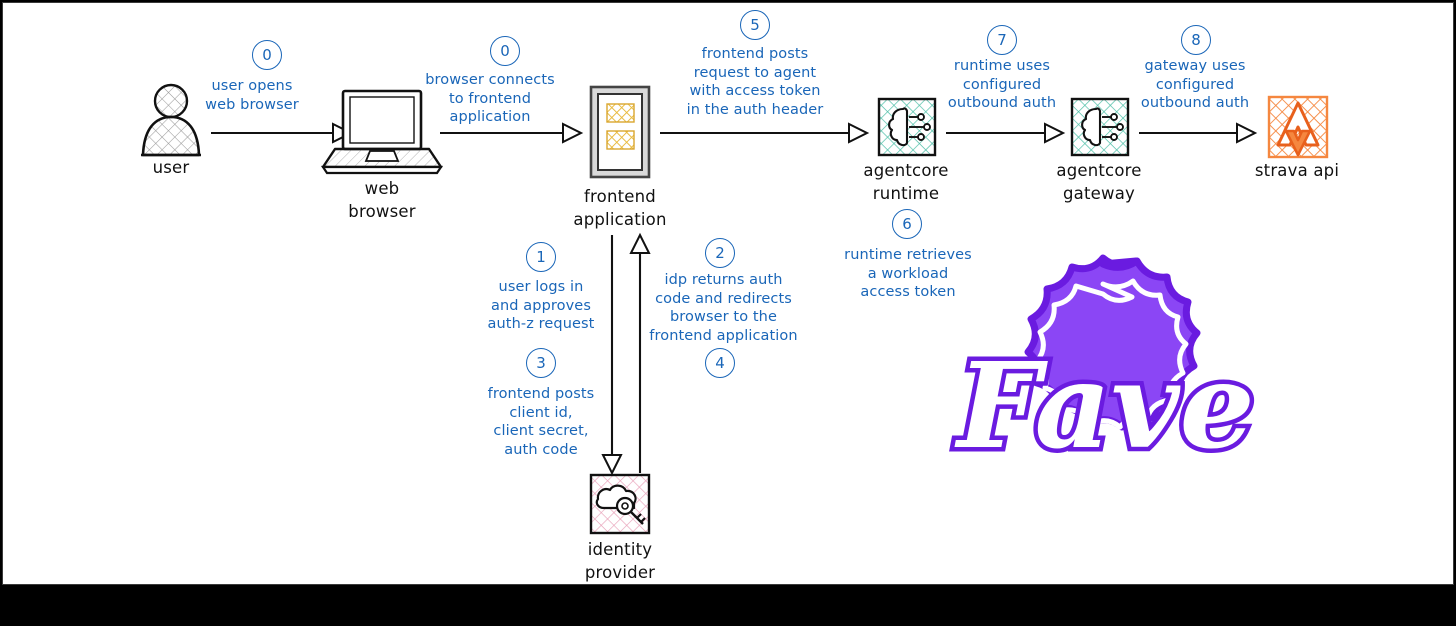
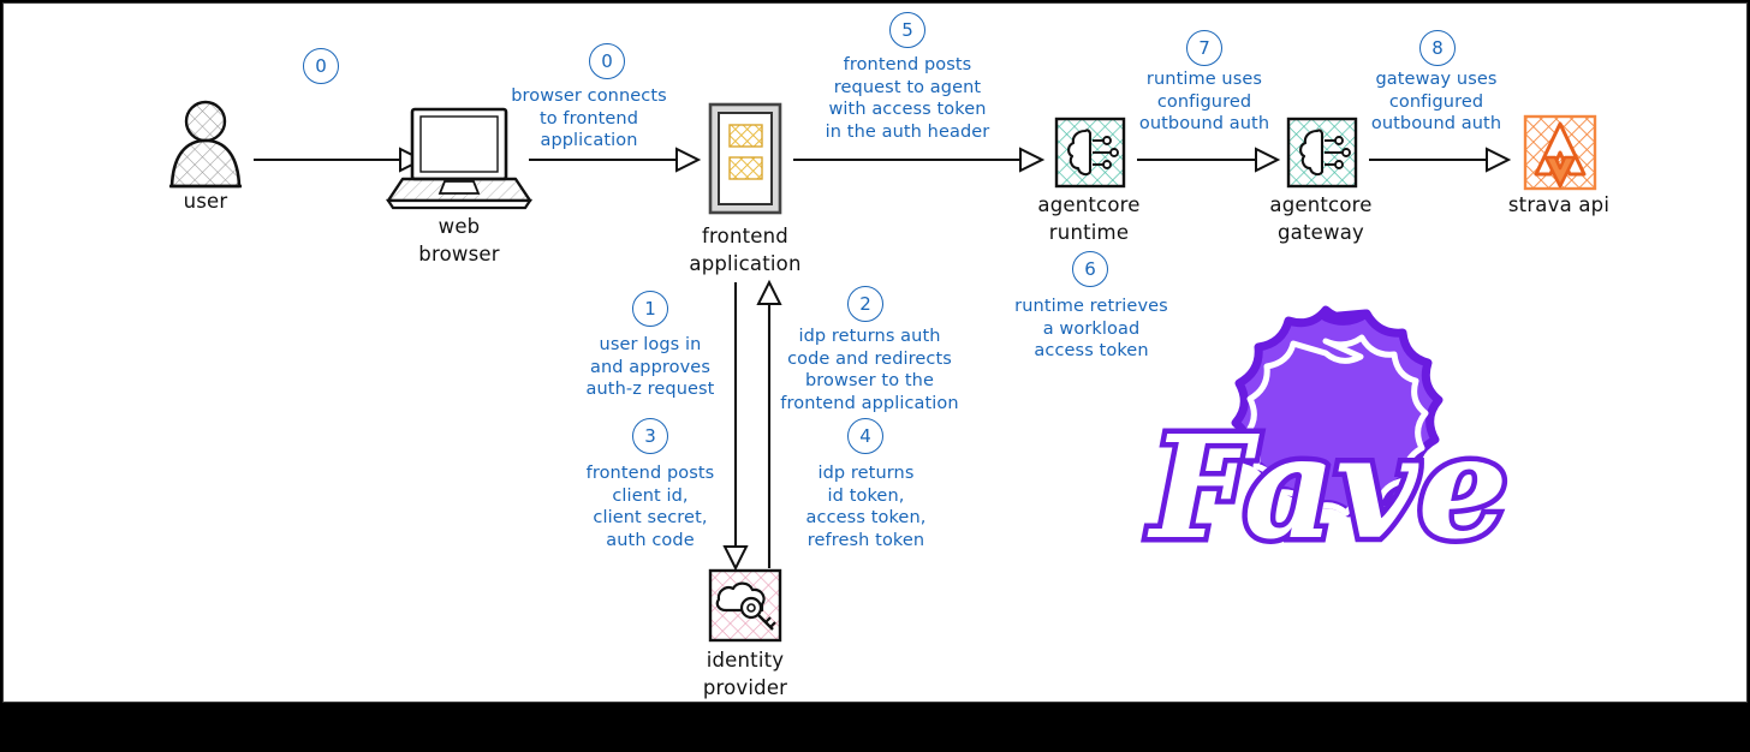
  0
  0
  5
  7
  8
  6
  1
  2
  3
  4
- user opens
- web browser
  browser connects
  to frontend
  application
  frontend posts
  request to agent
  with access token
  in the auth header
  runtime uses
  configured
  outbound auth
  gateway uses
  configured
  outbound auth
  runtime retrieves
  a workload
  access token
  user logs in
  and approves
  auth-z request
  idp returns auth
  code and redirects
  browser to the
  frontend application
  frontend posts
  client id,
  client secret,
  auth code
+ idp returns
+ id token,
+ access token,
+ refresh token
  user
  web
  browser
  frontend
  application
  agentcore
  runtime
  agentcore
  gateway
  strava api
  identity
  provider
  Fave
